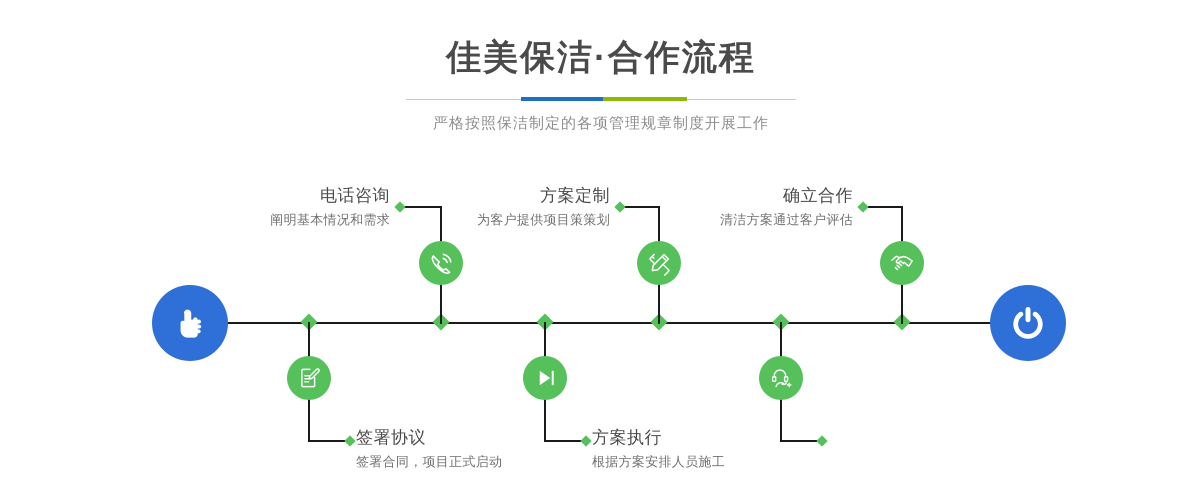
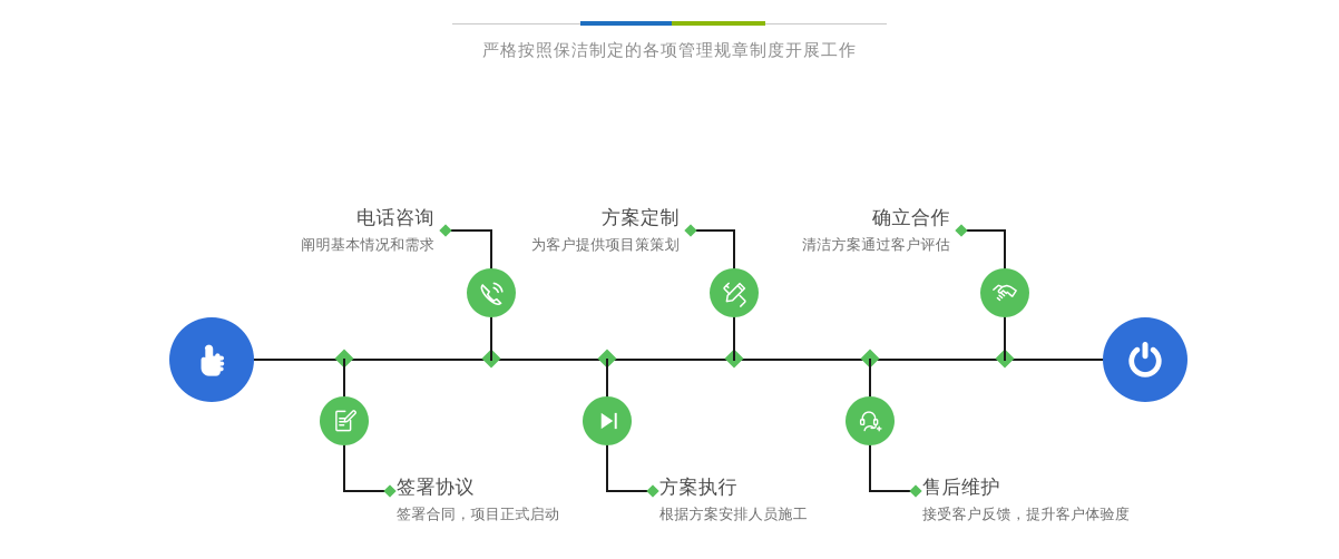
- 佳美保洁·合作流程
  严格按照保洁制定的各项管理规章制度开展工作
  电话咨询
  阐明基本情况和需求
  签署协议
  签署合同，项目正式启动
  方案定制
  为客户提供项目策策划
  方案执行
  根据方案安排人员施工
  确立合作
  清洁方案通过客户评估
+ 售后维护
+ 接受客户反馈，提升客户体验度
